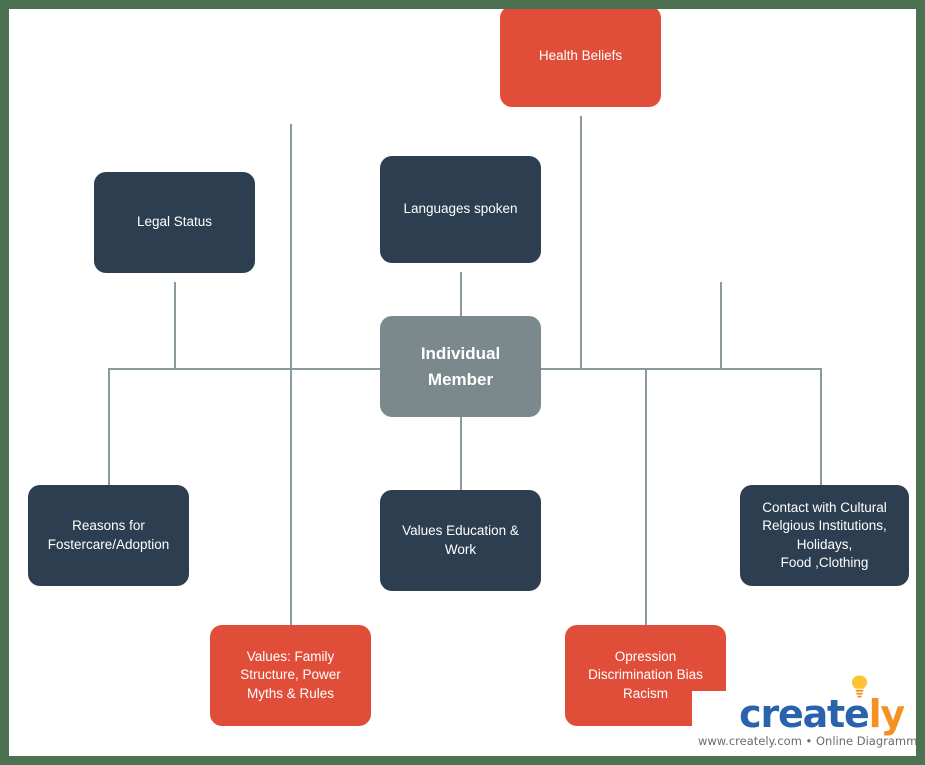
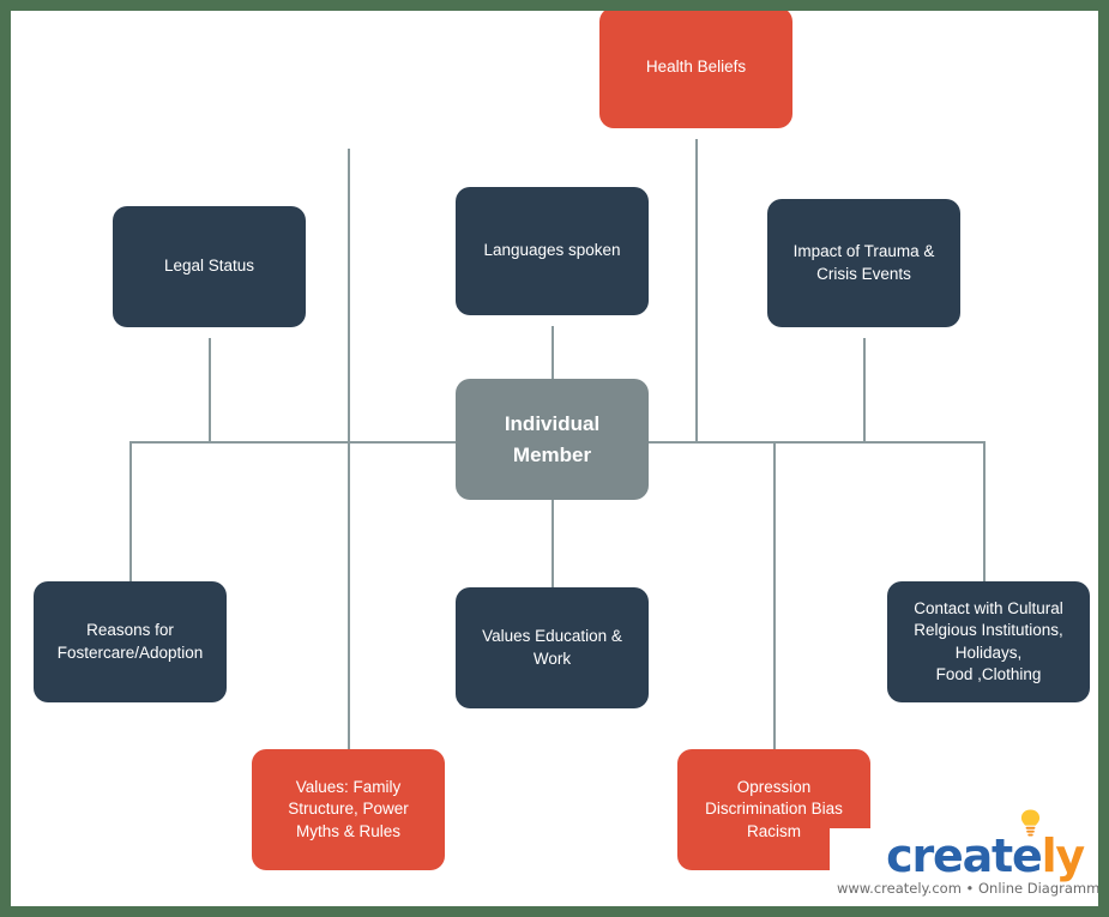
  Health Beliefs
  Legal Status
  Languages spoken
+ Impact of Trauma &
+ Crisis Events
  Individual
  Member
  Reasons for
  Fostercare/Adoption
  Values Education &
  Work
  Contact with Cultural
  Relgious Institutions,
  Holidays,
  Food ,Clothing
  Values: Family
  Structure, Power
  Myths & Rules
  Opression
  Discrimination Bias
  Racism
  creately
  www.creately.com • Online Diagramm
